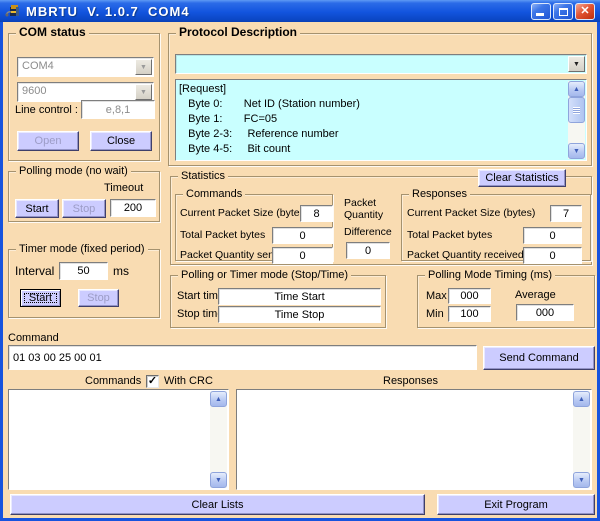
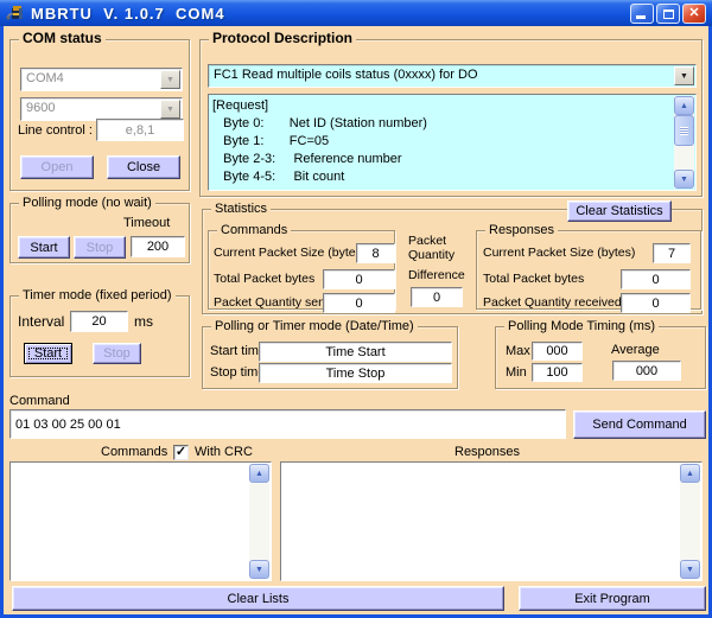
  MBRTU V. 1.0.7 COM4
  ✕
  COM status
  COM4
  9600
  Line control :
  e,8,1
  Open
  Close
  Protocol Description
+ FC1 Read multiple coils status (0xxxx) for DO
  [Request]
  Byte 0: Net ID (Station number)
  Byte 1: FC=05
  Byte 2-3: Reference number
  Byte 4-5: Bit count
  Polling mode (no wait)
  Timeout
  Start
  Stop
  200
  Timer mode (fixed period)
  Interval
- 50
+ 20
  ms
  Start
  Stop
  Statistics
  Clear Statistics
  Commands
  Current Packet Size (byte
  8
  Total Packet bytes
  0
  Packet Quantity se
  0
  Packet
  Quantity
  Difference
  0
  Responses
  Current Packet Size (bytes)
  7
  Total Packet bytes
  0
  Packet Quantity received
  0
- Polling or Timer mode (Stop/Time)
+ Polling or Timer mode (Date/Time)
  Start tim
  Time Start
  Stop tim
  Time Stop
  Polling Mode Timing (ms)
  Max
  000
  Average
  Min
  100
  000
  Command
  01 03 00 25 00 01
  Send Command
  Commands
  ✓
  With CRC
  Responses
  Clear Lists
  Exit Program
